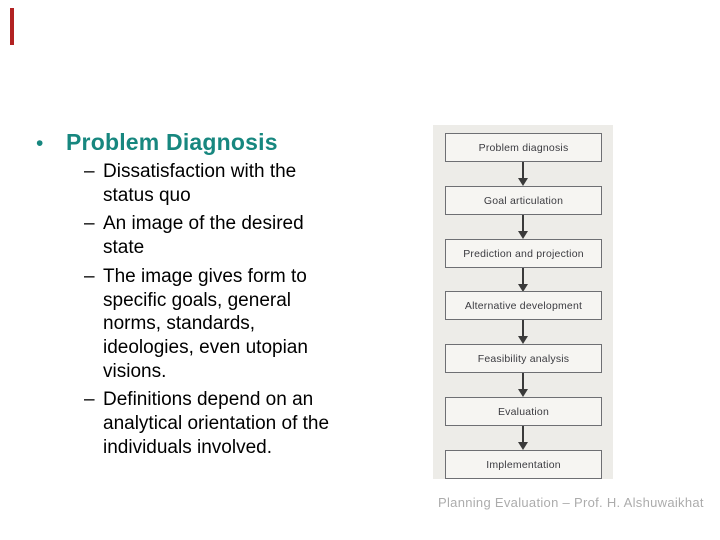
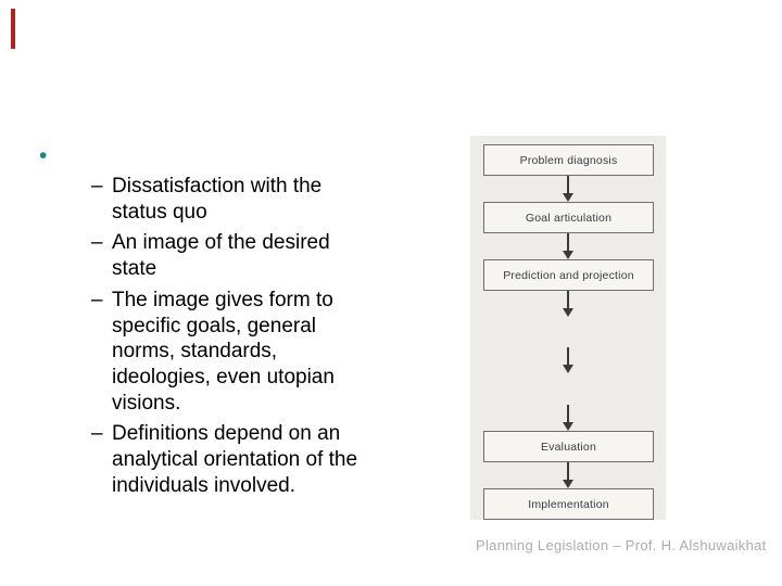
  •
- Problem Diagnosis
  –
  Dissatisfaction with the
  status quo
  –
  An image of the desired
  state
  –
  The image gives form to
  specific goals, general
  norms, standards,
  ideologies, even utopian
  visions.
  –
  Definitions depend on an
  analytical orientation of the
  individuals involved.
  Problem diagnosis
  Goal articulation
  Prediction and projection
- Alternative development
- Feasibility analysis
  Evaluation
  Implementation
- Planning Evaluation – Prof. H. Alshuwaikhat
+ Planning Legislation – Prof. H. Alshuwaikhat
